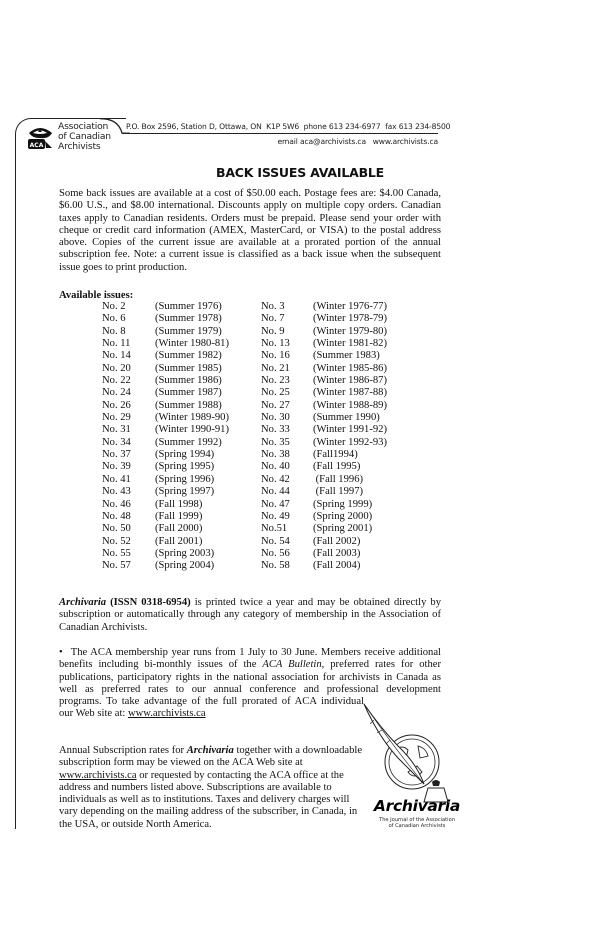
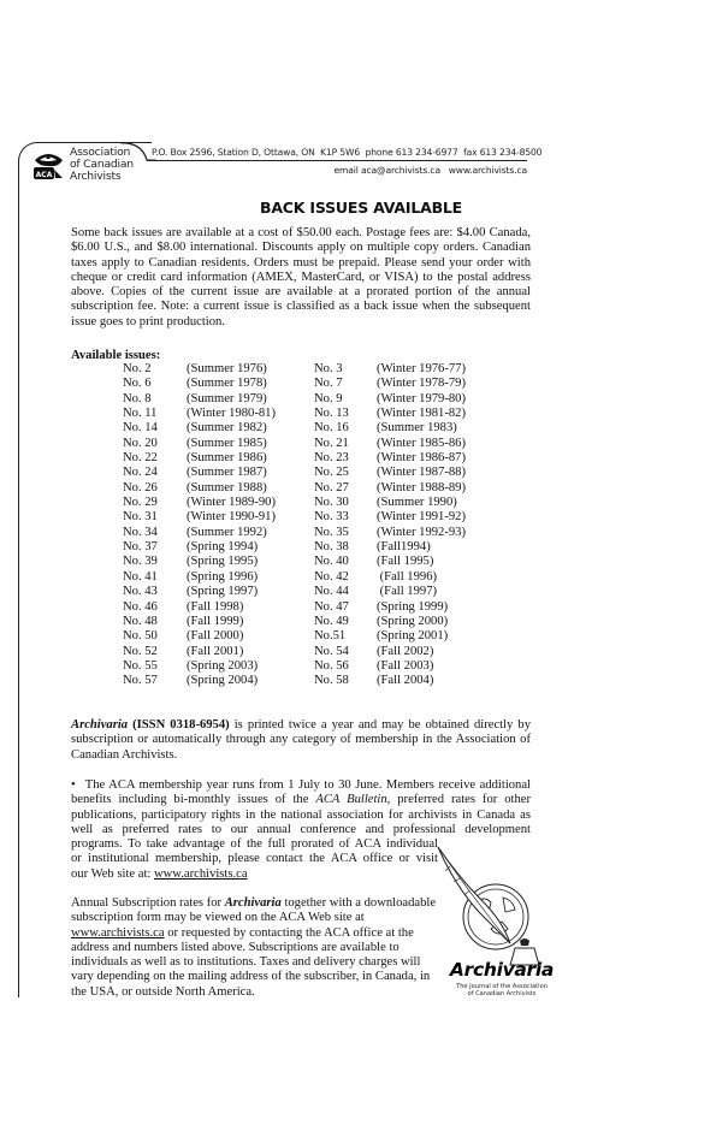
  Association
  of Canadian
  Archivists
  P.O. Box 2596, Station D, Ottawa, ON K1P 5W6 phone 613 234-6977 fax 613 234-8500
  email aca@archivists.ca www.archivists.ca
  BACK ISSUES AVAILABLE
  Some back issues are available at a cost of $50.00 each. Postage fees are: $4.00 Canada,
  $6.00 U.S., and $8.00 international. Discounts apply on multiple copy orders. Canadian
  taxes apply to Canadian residents. Orders must be prepaid. Please send your order with
  cheque or credit card information (AMEX, MasterCard, or VISA) to the postal address
  above. Copies of the current issue are available at a prorated portion of the annual
  subscription fee. Note: a current issue is classified as a back issue when the subsequent
  issue goes to print production.
  Available issues:
  No. 2
  (Summer 1976)
  No. 3
  (Winter 1976-77)
  No. 6
  (Summer 1978)
  No. 7
  (Winter 1978-79)
  No. 8
  (Summer 1979)
  No. 9
  (Winter 1979-80)
  No. 11
  (Winter 1980-81)
  No. 13
  (Winter 1981-82)
  No. 14
  (Summer 1982)
  No. 16
  (Summer 1983)
  No. 20
  (Summer 1985)
  No. 21
  (Winter 1985-86)
  No. 22
  (Summer 1986)
  No. 23
  (Winter 1986-87)
  No. 24
  (Summer 1987)
  No. 25
  (Winter 1987-88)
  No. 26
  (Summer 1988)
  No. 27
  (Winter 1988-89)
  No. 29
  (Winter 1989-90)
  No. 30
  (Summer 1990)
  No. 31
  (Winter 1990-91)
  No. 33
  (Winter 1991-92)
  No. 34
  (Summer 1992)
  No. 35
  (Winter 1992-93)
  No. 37
  (Spring 1994)
  No. 38
  (Fall1994)
  No. 39
  (Spring 1995)
  No. 40
  (Fall 1995)
  No. 41
  (Spring 1996)
  No. 42
  (Fall 1996)
  No. 43
  (Spring 1997)
  No. 44
  (Fall 1997)
  No. 46
  (Fall 1998)
  No. 47
  (Spring 1999)
  No. 48
  (Fall 1999)
  No. 49
  (Spring 2000)
  No. 50
  (Fall 2000)
  No.51
  (Spring 2001)
  No. 52
  (Fall 2001)
  No. 54
  (Fall 2002)
  No. 55
  (Spring 2003)
  No. 56
  (Fall 2003)
  No. 57
  (Spring 2004)
  No. 58
  (Fall 2004)
  Archivaria (ISSN 0318-6954) is printed twice a year and may be obtained directly by subscription or automatically through any category of membership in the Association of Canadian Archivists.
  • The ACA membership year runs from 1 July to 30 June. Members receive additional
  benefits including bi-monthly issues of the ACA Bulletin, preferred rates for other
  publications, participatory rights in the national association for archivists in Canada as
  well as preferred rates to our annual conference and professional development
  programs. To take advantage of the full prorated of ACA individual
+ or institutional membership, please contact the ACA office or visit
  our Web site at: www.archivists.ca
  Annual Subscription rates for Archivaria together with a downloadable subscription form may be viewed on the ACA Web site at www.archivists.ca or requested by contacting the ACA office at the address and numbers listed above. Subscriptions are available to individuals as well as to institutions. Taxes and delivery charges will vary depending on the mailing address of the subscriber, in Canada, in the USA, or outside North America.
  Archivaria
